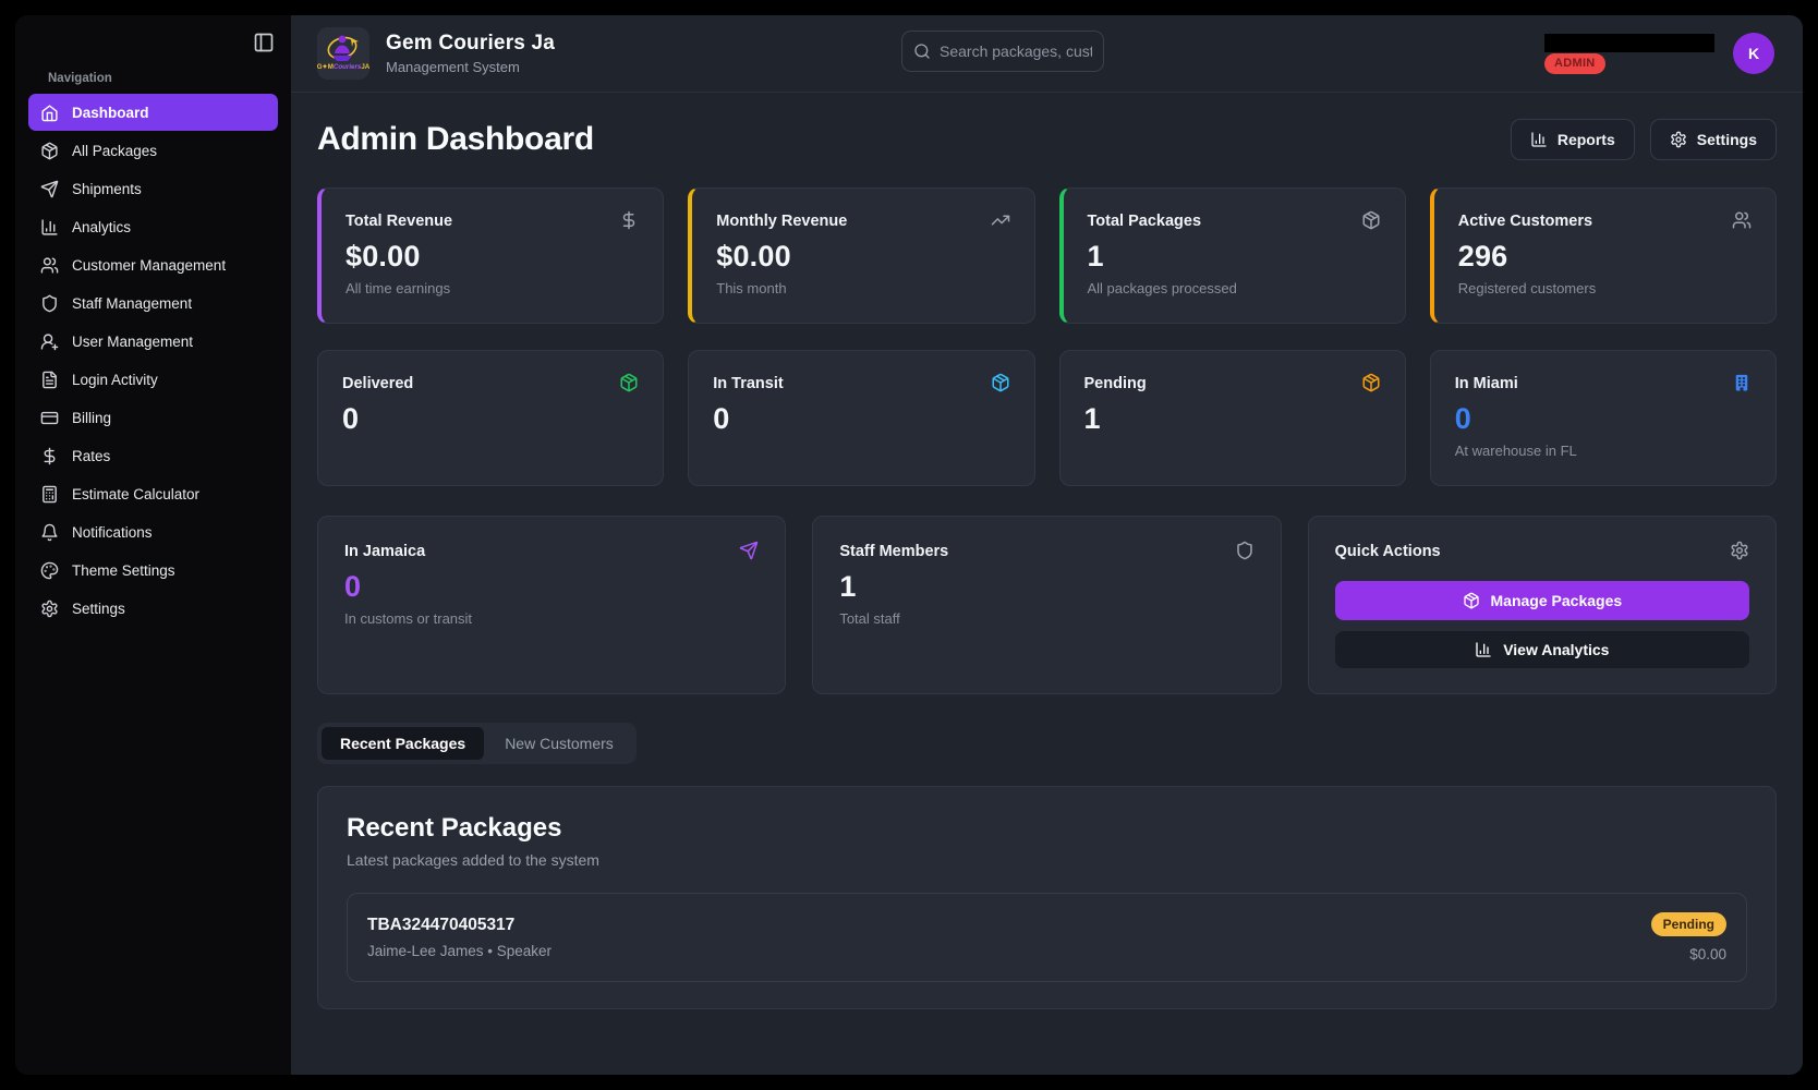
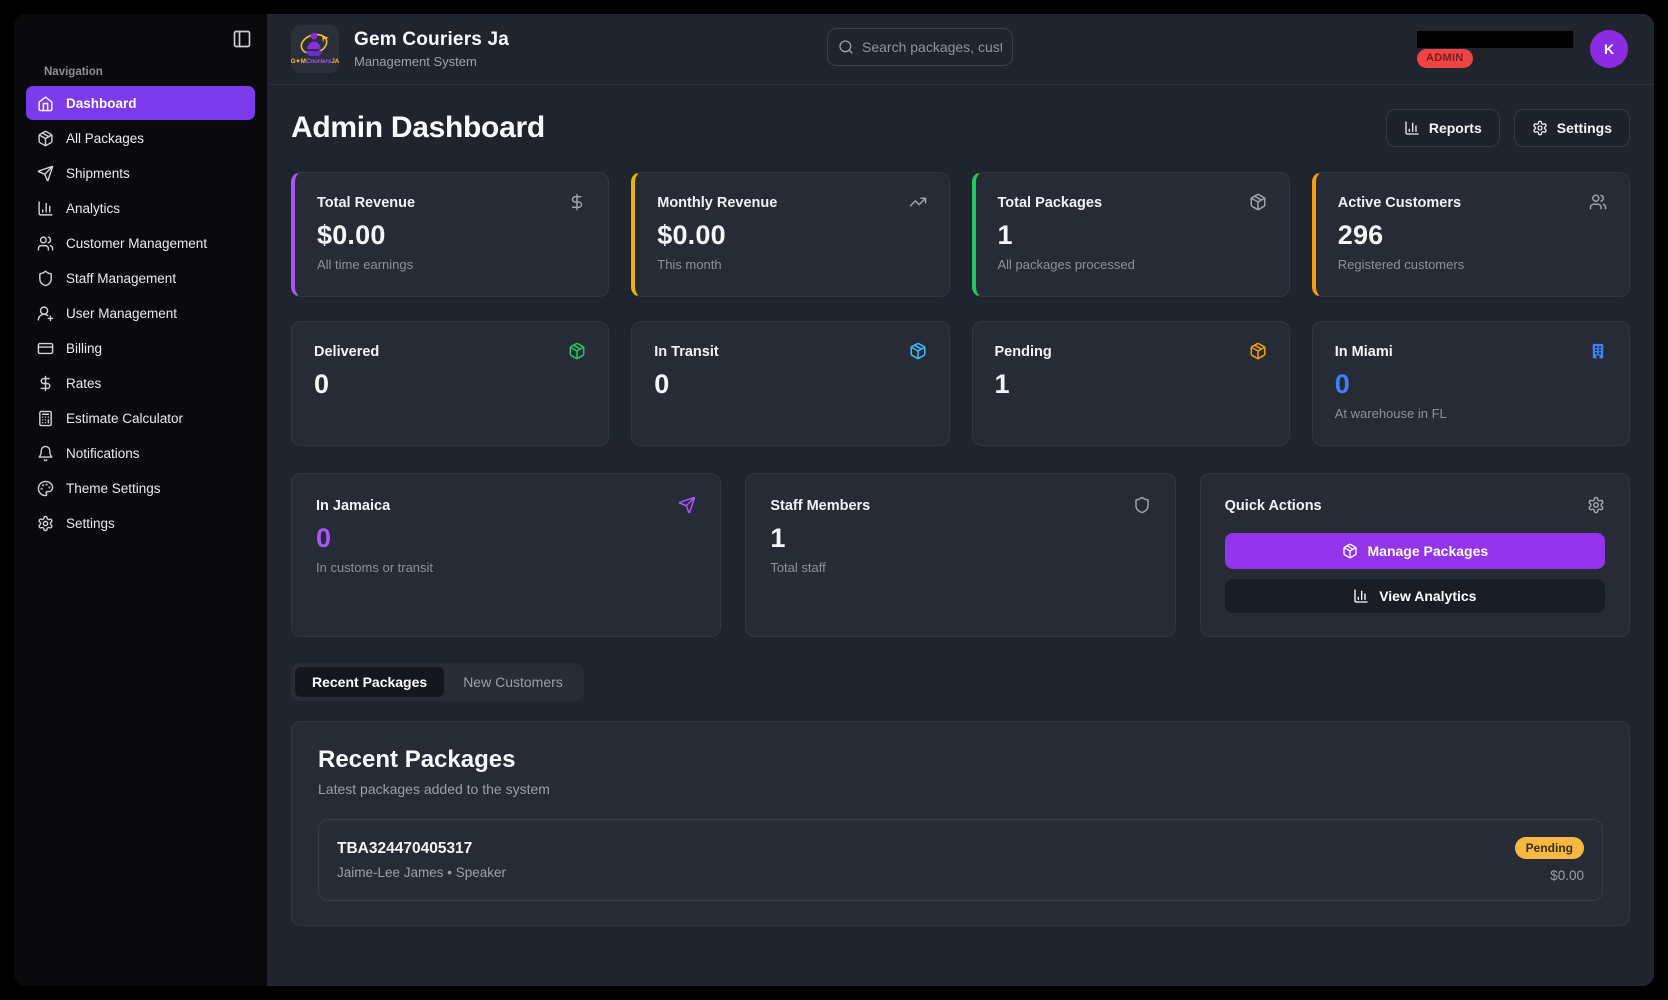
  Navigation
  Dashboard
  All Packages
  Shipments
  Analytics
  Customer Management
  Staff Management
  User Management
- Login Activity
  Billing
  Rates
  Estimate Calculator
  Notifications
  Theme Settings
  Settings
  Gem Couriers Ja
  Management System
  Search packages, cust
  ADMIN
  K
  Admin Dashboard
  Reports
  Settings
  Total Revenue
  $0.00
  All time earnings
  Monthly Revenue
  $0.00
  This month
  Total Packages
  1
  All packages processed
  Active Customers
  296
  Registered customers
  Delivered
  0
  In Transit
  0
  Pending
  1
  In Miami
  0
  At warehouse in FL
  In Jamaica
  0
  In customs or transit
  Staff Members
  1
  Total staff
  Quick Actions
  Manage Packages
  View Analytics
  Recent Packages
  New Customers
  Recent Packages
  Latest packages added to the system
  TBA324470405317
  Jaime-Lee James • Speaker
  Pending
  $0.00
